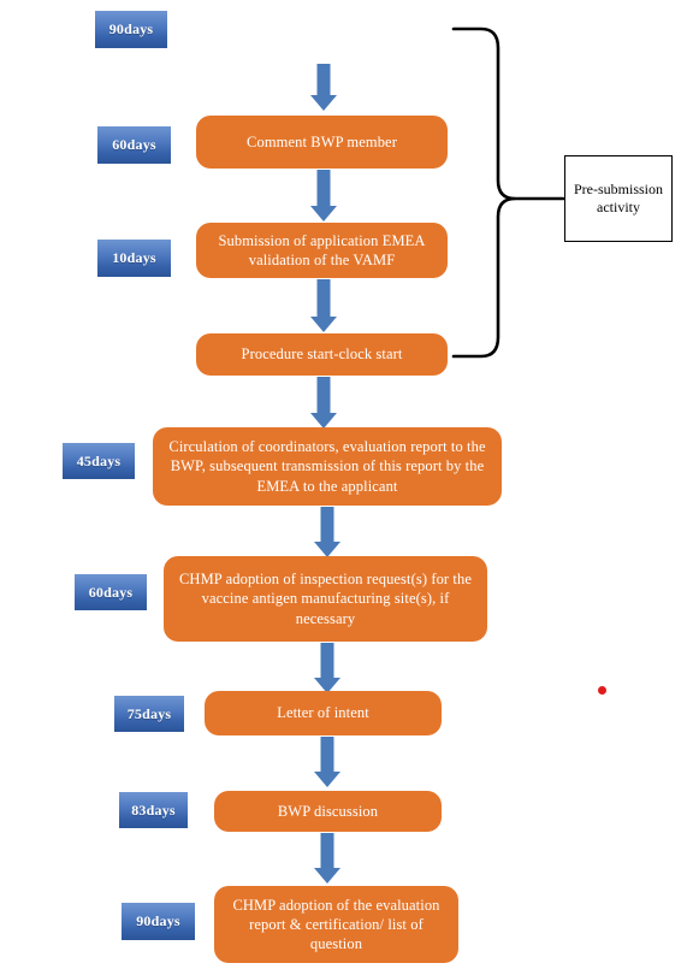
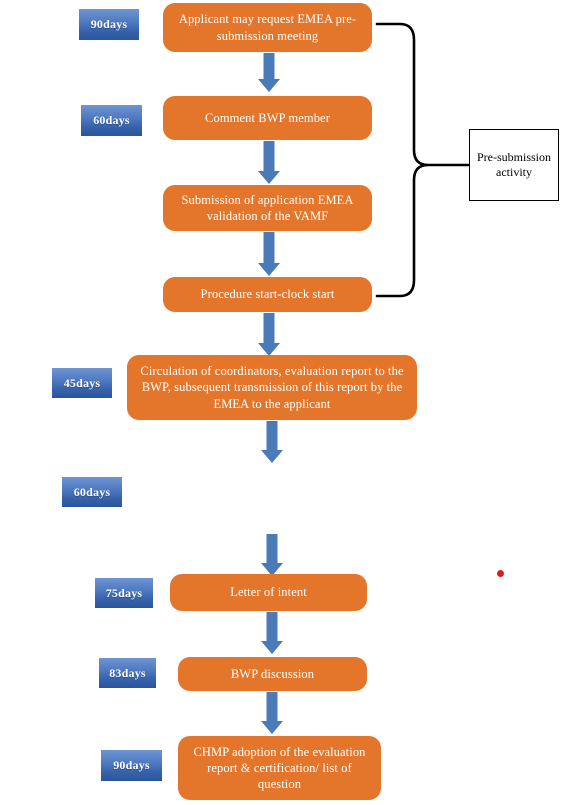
  90days
+ Applicant may request EMEA pre-submission meeting
  60days
  Comment BWP member
- 10days
  Submission of application EMEA validation of the VAMF
  Procedure start-clock start
  Pre-submission activity
  45days
  Circulation of coordinators, evaluation report to the BWP, subsequent transmission of this report by the EMEA to the applicant
  60days
- CHMP adoption of inspection request(s) for the vaccine antigen manufacturing site(s), if necessary
  75days
  Letter of intent
  83days
  BWP discussion
  90days
  CHMP adoption of the evaluation report & certification/ list of question
